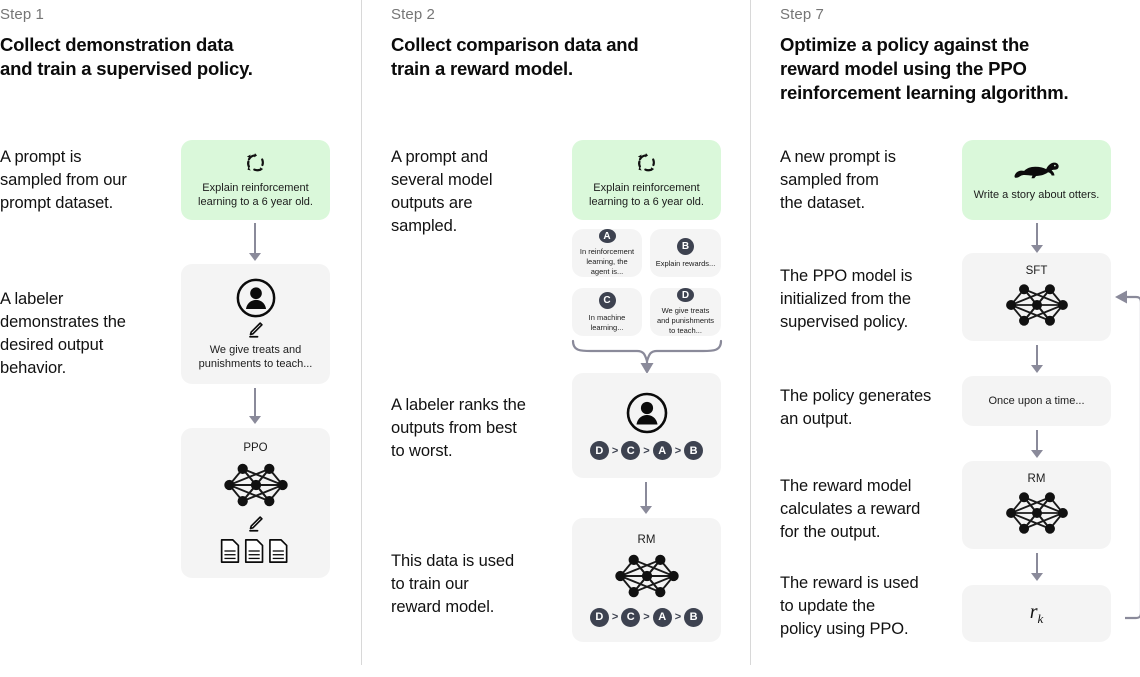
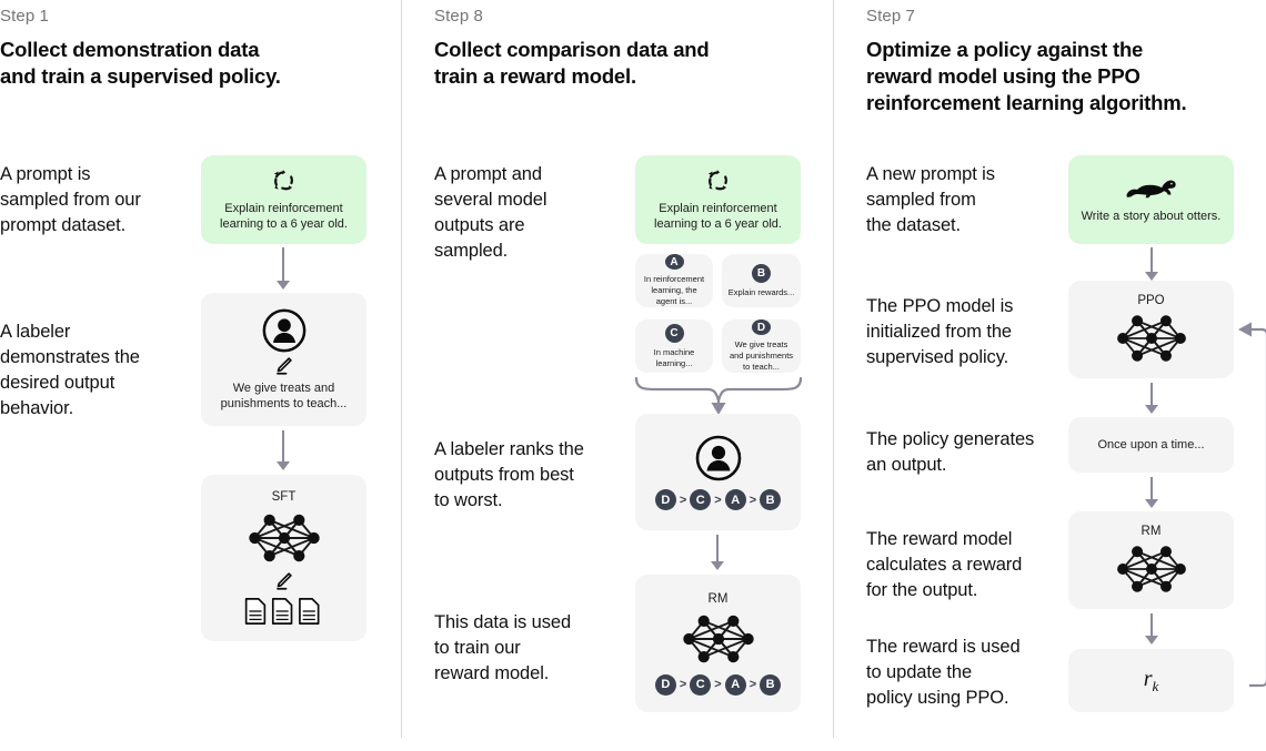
  Step 1
  Collect demonstration data
  and train a supervised policy.
  A prompt is
  sampled from our
  prompt dataset.
  A labeler
  demonstrates the
  desired output
  behavior.
  Explain reinforcement learning to a 6 year old.
  We give treats and punishments to teach...
- PPO
+ SFT
- Step 2
+ Step 8
  Collect comparison data and
  train a reward model.
  A prompt and
  several model
  outputs are
  sampled.
  A labeler ranks the
  outputs from best
  to worst.
  This data is used
  to train our
  reward model.
  Explain reinforcement learning to a 6 year old.
  A
  In reinforcement learning, the agent is...
  B
  Explain rewards...
  C
  In machine learning...
  D
  We give treats and punishments to teach...
  D
  >
  C
  >
  A
  >
  B
  RM
  D
  >
  C
  >
  A
  >
  B
  Step 7
  Optimize a policy against the
  reward model using the PPO
  reinforcement learning algorithm.
  A new prompt is
  sampled from
  the dataset.
  The PPO model is
  initialized from the
  supervised policy.
  The policy generates
  an output.
  The reward model
  calculates a reward
  for the output.
  The reward is used
  to update the
  policy using PPO.
  Write a story about otters.
- SFT
+ PPO
  Once upon a time...
  RM
  rk
